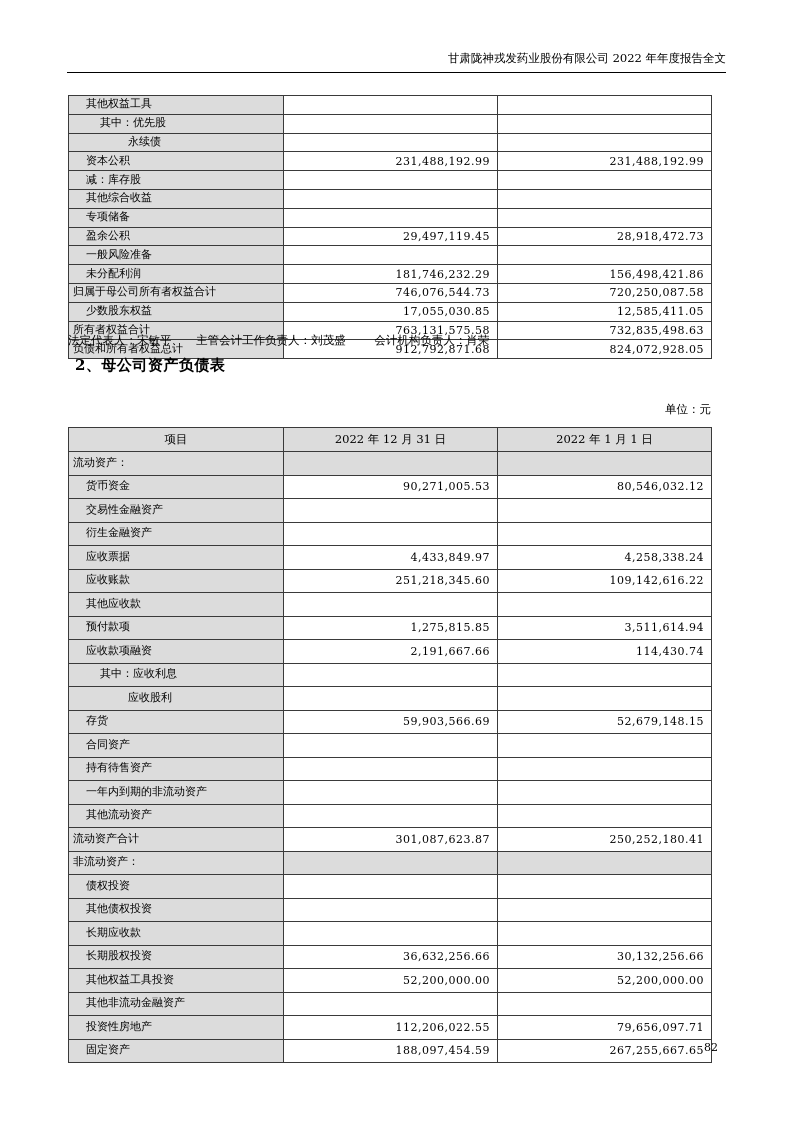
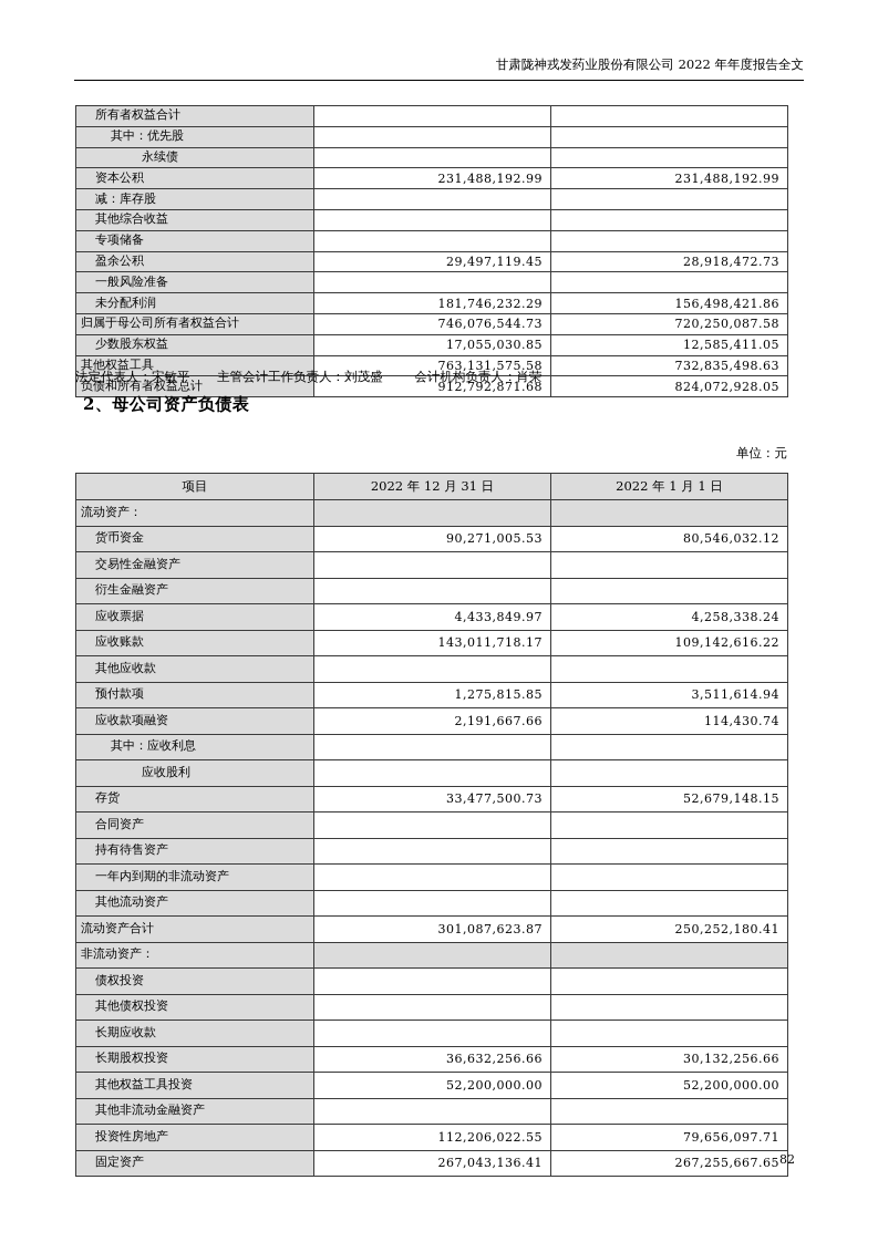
  甘肃陇神戎发药业股份有限公司 2022 年年度报告全文
- 其他权益工具
+ 所有者权益合计
  其中：优先股
  永续债
  资本公积	231,488,192.99	231,488,192.99
  减：库存股
  其他综合收益
  专项储备
  盈余公积	29,497,119.45	28,918,472.73
  一般风险准备
  未分配利润	181,746,232.29	156,498,421.86
  归属于母公司所有者权益合计	746,076,544.73	720,250,087.58
  少数股东权益	17,055,030.85	12,585,411.05
- 所有者权益合计	763,131,575.58	732,835,498.63
+ 其他权益工具	763,131,575.58	732,835,498.63
  负债和所有者权益总计	912,792,871.68	824,072,928.05
  法定代表人：宋敏平 主管会计工作负责人：刘茂盛 会计机构负责人：肖荣
  2、母公司资产负债表
  单位：元
  项目	2022 年 12 月 31 日	2022 年 1 月 1 日
  流动资产：
  货币资金	90,271,005.53	80,546,032.12
  交易性金融资产
  衍生金融资产
  应收票据	4,433,849.97	4,258,338.24
- 应收账款	251,218,345.60	109,142,616.22
+ 应收账款	143,011,718.17	109,142,616.22
  其他应收款
  预付款项	1,275,815.85	3,511,614.94
  应收款项融资	2,191,667.66	114,430.74
  其中：应收利息
  应收股利
- 存货	59,903,566.69	52,679,148.15
+ 存货	33,477,500.73	52,679,148.15
  合同资产
  持有待售资产
  一年内到期的非流动资产
  其他流动资产
  流动资产合计	301,087,623.87	250,252,180.41
  非流动资产：
  债权投资
  其他债权投资
  长期应收款
  长期股权投资	36,632,256.66	30,132,256.66
  其他权益工具投资	52,200,000.00	52,200,000.00
  其他非流动金融资产
  投资性房地产	112,206,022.55	79,656,097.71
- 固定资产	188,097,454.59	267,255,667.65
+ 固定资产	267,043,136.41	267,255,667.65
  82
